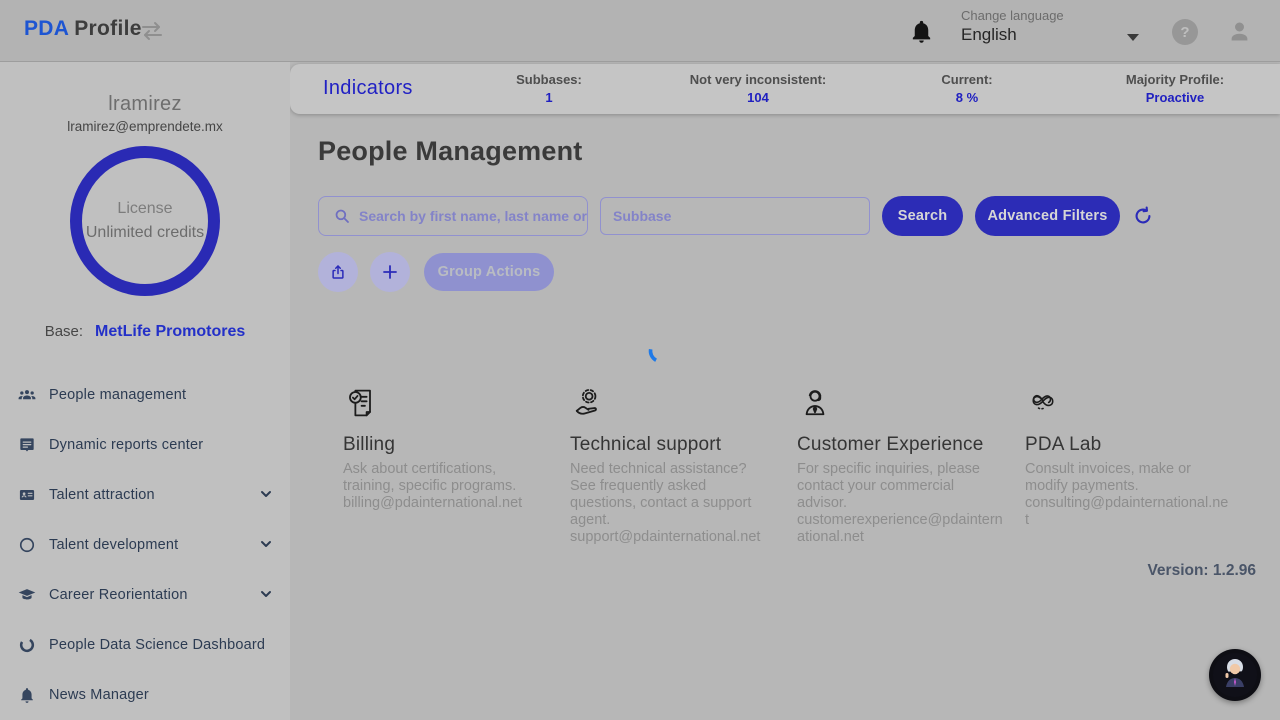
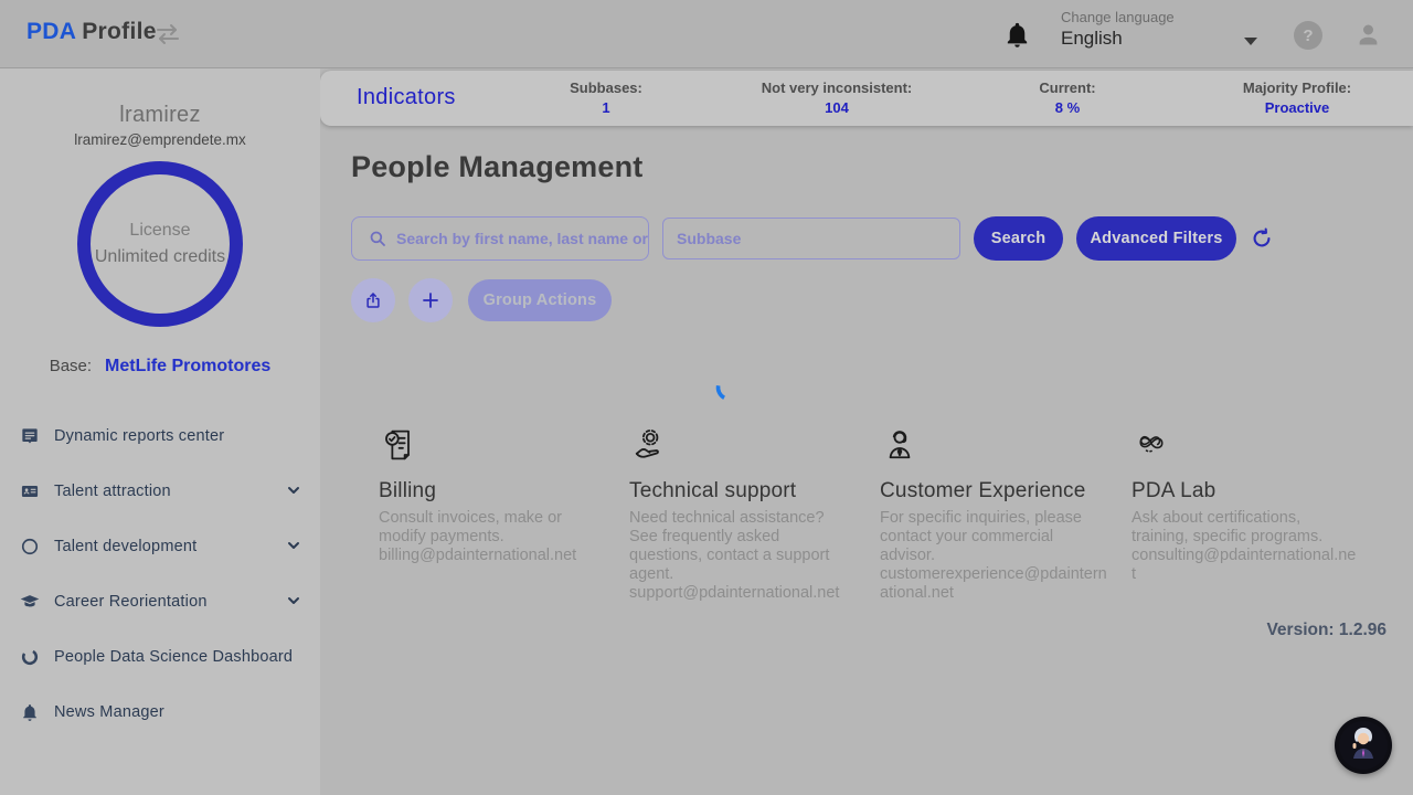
  PDA Profile
  Change language
  English
  ?
  lramirez
  lramirez@emprendete.mx
  License
  Unlimited credits
  Base: MetLife Promotores
- People management
  Dynamic reports center
  Talent attraction
  Talent development
  Career Reorientation
  People Data Science Dashboard
  News Manager
  Indicators
  Subbases:
  1
  Not very inconsistent:
  104
  Current:
  8 %
  Majority Profile:
  Proactive
  People Management
  Search by first name, last name or
  Subbase
  Search
  Advanced Filters
  Group Actions
  Billing
- Ask about certifications, training, specific programs.
+ Consult invoices, make or modify payments.
  billing@pdainternational.net
  Technical support
  Need technical assistance? See frequently asked questions, contact a support agent.
  support@pdainternational.net
  Customer Experience
  For specific inquiries, please contact your commercial advisor.
  customerexperience@pdainternational.net
  PDA Lab
- Consult invoices, make or modify payments.
+ Ask about certifications, training, specific programs.
  consulting@pdainternational.net
  Version: 1.2.96
